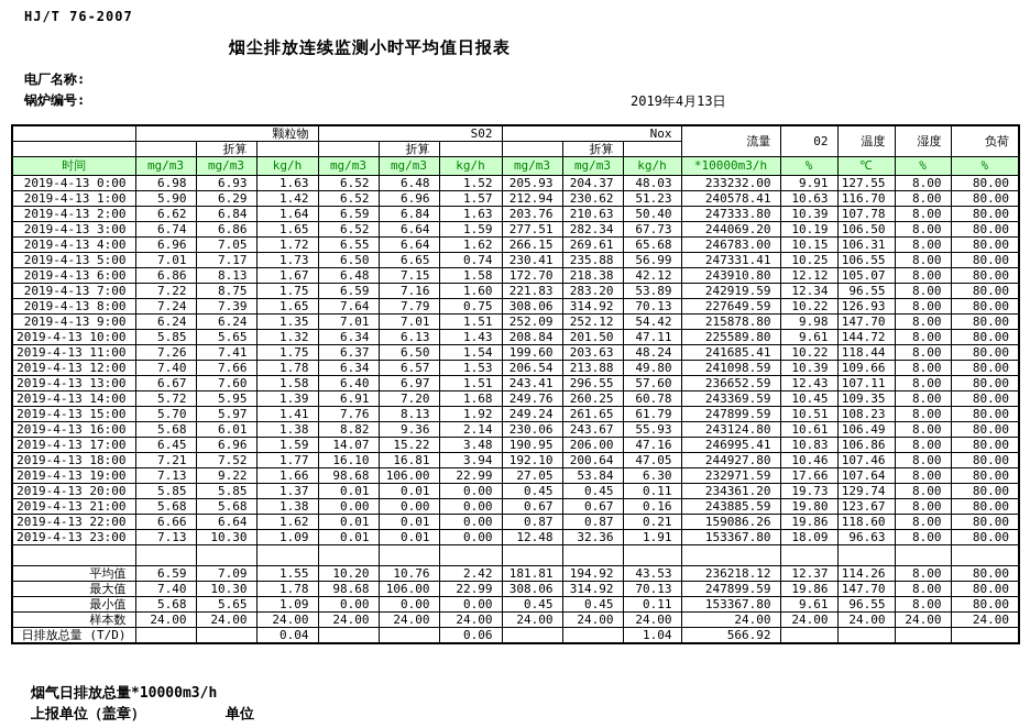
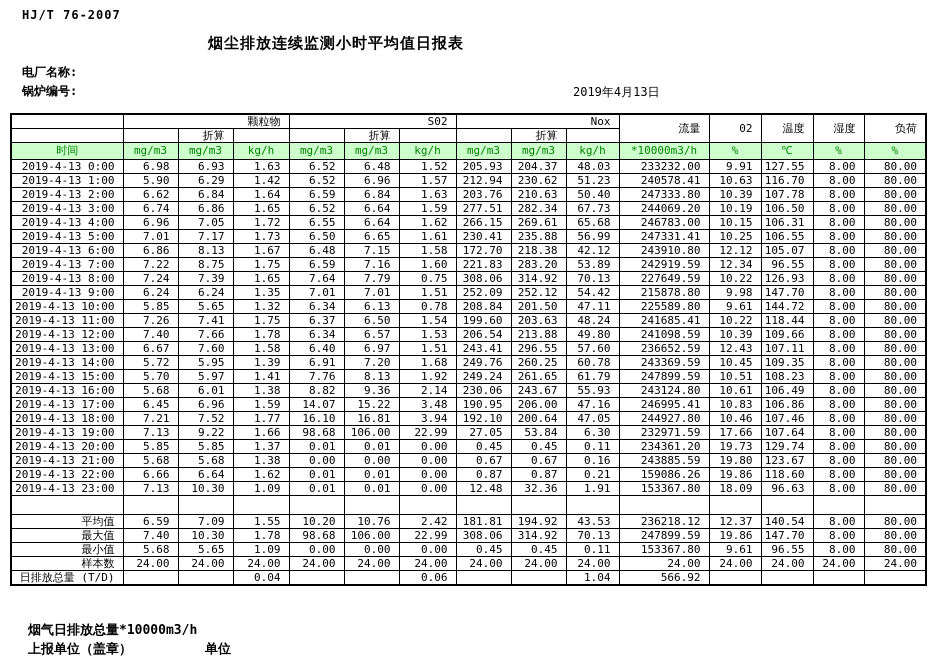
  HJ/T 76-2007
  烟尘排放连续监测小时平均值日报表
  电厂名称:
  锅炉编号:
  2019年4月13日
  	颗粒物	S02	Nox	流量	02	温度	湿度	负荷
  		折算			折算			折算
  时间	mg/m3	mg/m3	kg/h	mg/m3	mg/m3	kg/h	mg/m3	mg/m3	kg/h	*10000m3/h	%	℃	%	%
  2019-4-13 0:00	6.98	6.93	1.63	6.52	6.48	1.52	205.93	204.37	48.03	233232.00	9.91	127.55	8.00	80.00
  2019-4-13 1:00	5.90	6.29	1.42	6.52	6.96	1.57	212.94	230.62	51.23	240578.41	10.63	116.70	8.00	80.00
  2019-4-13 2:00	6.62	6.84	1.64	6.59	6.84	1.63	203.76	210.63	50.40	247333.80	10.39	107.78	8.00	80.00
  2019-4-13 3:00	6.74	6.86	1.65	6.52	6.64	1.59	277.51	282.34	67.73	244069.20	10.19	106.50	8.00	80.00
  2019-4-13 4:00	6.96	7.05	1.72	6.55	6.64	1.62	266.15	269.61	65.68	246783.00	10.15	106.31	8.00	80.00
- 2019-4-13 5:00	7.01	7.17	1.73	6.50	6.65	0.74	230.41	235.88	56.99	247331.41	10.25	106.55	8.00	80.00
+ 2019-4-13 5:00	7.01	7.17	1.73	6.50	6.65	1.61	230.41	235.88	56.99	247331.41	10.25	106.55	8.00	80.00
  2019-4-13 6:00	6.86	8.13	1.67	6.48	7.15	1.58	172.70	218.38	42.12	243910.80	12.12	105.07	8.00	80.00
  2019-4-13 7:00	7.22	8.75	1.75	6.59	7.16	1.60	221.83	283.20	53.89	242919.59	12.34	96.55	8.00	80.00
  2019-4-13 8:00	7.24	7.39	1.65	7.64	7.79	0.75	308.06	314.92	70.13	227649.59	10.22	126.93	8.00	80.00
  2019-4-13 9:00	6.24	6.24	1.35	7.01	7.01	1.51	252.09	252.12	54.42	215878.80	9.98	147.70	8.00	80.00
- 2019-4-13 10:00	5.85	5.65	1.32	6.34	6.13	1.43	208.84	201.50	47.11	225589.80	9.61	144.72	8.00	80.00
+ 2019-4-13 10:00	5.85	5.65	1.32	6.34	6.13	0.78	208.84	201.50	47.11	225589.80	9.61	144.72	8.00	80.00
  2019-4-13 11:00	7.26	7.41	1.75	6.37	6.50	1.54	199.60	203.63	48.24	241685.41	10.22	118.44	8.00	80.00
  2019-4-13 12:00	7.40	7.66	1.78	6.34	6.57	1.53	206.54	213.88	49.80	241098.59	10.39	109.66	8.00	80.00
  2019-4-13 13:00	6.67	7.60	1.58	6.40	6.97	1.51	243.41	296.55	57.60	236652.59	12.43	107.11	8.00	80.00
  2019-4-13 14:00	5.72	5.95	1.39	6.91	7.20	1.68	249.76	260.25	60.78	243369.59	10.45	109.35	8.00	80.00
  2019-4-13 15:00	5.70	5.97	1.41	7.76	8.13	1.92	249.24	261.65	61.79	247899.59	10.51	108.23	8.00	80.00
  2019-4-13 16:00	5.68	6.01	1.38	8.82	9.36	2.14	230.06	243.67	55.93	243124.80	10.61	106.49	8.00	80.00
  2019-4-13 17:00	6.45	6.96	1.59	14.07	15.22	3.48	190.95	206.00	47.16	246995.41	10.83	106.86	8.00	80.00
  2019-4-13 18:00	7.21	7.52	1.77	16.10	16.81	3.94	192.10	200.64	47.05	244927.80	10.46	107.46	8.00	80.00
  2019-4-13 19:00	7.13	9.22	1.66	98.68	106.00	22.99	27.05	53.84	6.30	232971.59	17.66	107.64	8.00	80.00
  2019-4-13 20:00	5.85	5.85	1.37	0.01	0.01	0.00	0.45	0.45	0.11	234361.20	19.73	129.74	8.00	80.00
  2019-4-13 21:00	5.68	5.68	1.38	0.00	0.00	0.00	0.67	0.67	0.16	243885.59	19.80	123.67	8.00	80.00
  2019-4-13 22:00	6.66	6.64	1.62	0.01	0.01	0.00	0.87	0.87	0.21	159086.26	19.86	118.60	8.00	80.00
  2019-4-13 23:00	7.13	10.30	1.09	0.01	0.01	0.00	12.48	32.36	1.91	153367.80	18.09	96.63	8.00	80.00
- 平均值	6.59	7.09	1.55	10.20	10.76	2.42	181.81	194.92	43.53	236218.12	12.37	114.26	8.00	80.00
+ 平均值	6.59	7.09	1.55	10.20	10.76	2.42	181.81	194.92	43.53	236218.12	12.37	140.54	8.00	80.00
  最大值	7.40	10.30	1.78	98.68	106.00	22.99	308.06	314.92	70.13	247899.59	19.86	147.70	8.00	80.00
  最小值	5.68	5.65	1.09	0.00	0.00	0.00	0.45	0.45	0.11	153367.80	9.61	96.55	8.00	80.00
  样本数	24.00	24.00	24.00	24.00	24.00	24.00	24.00	24.00	24.00	24.00	24.00	24.00	24.00	24.00
  日排放总量 (T/D)			0.04			0.06			1.04	566.92
  烟气日排放总量*10000m3/h
  上报单位（盖章）
  单位
